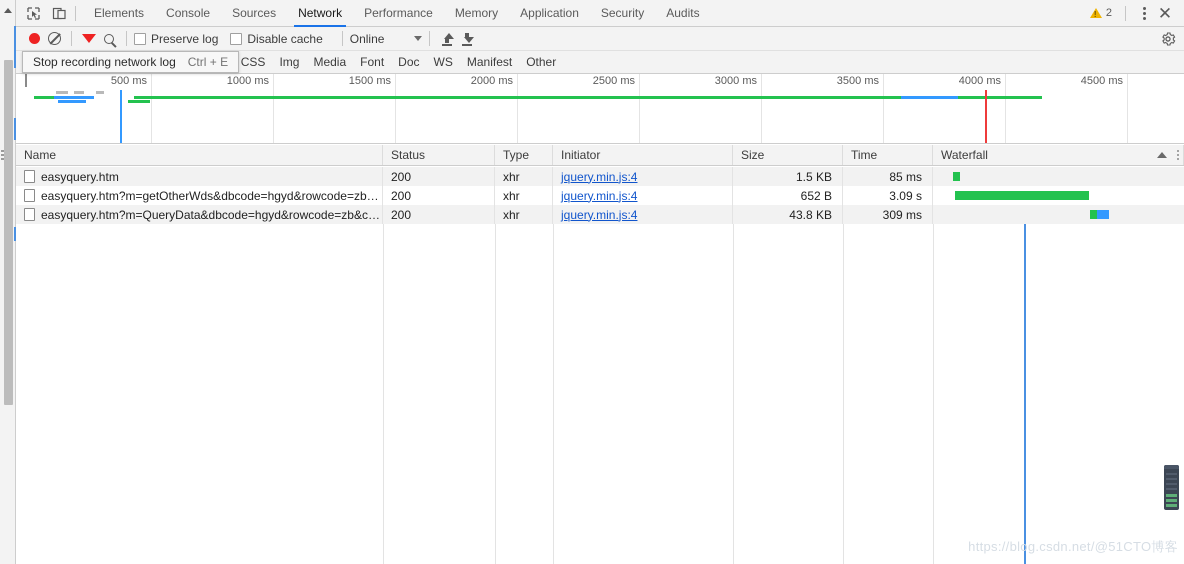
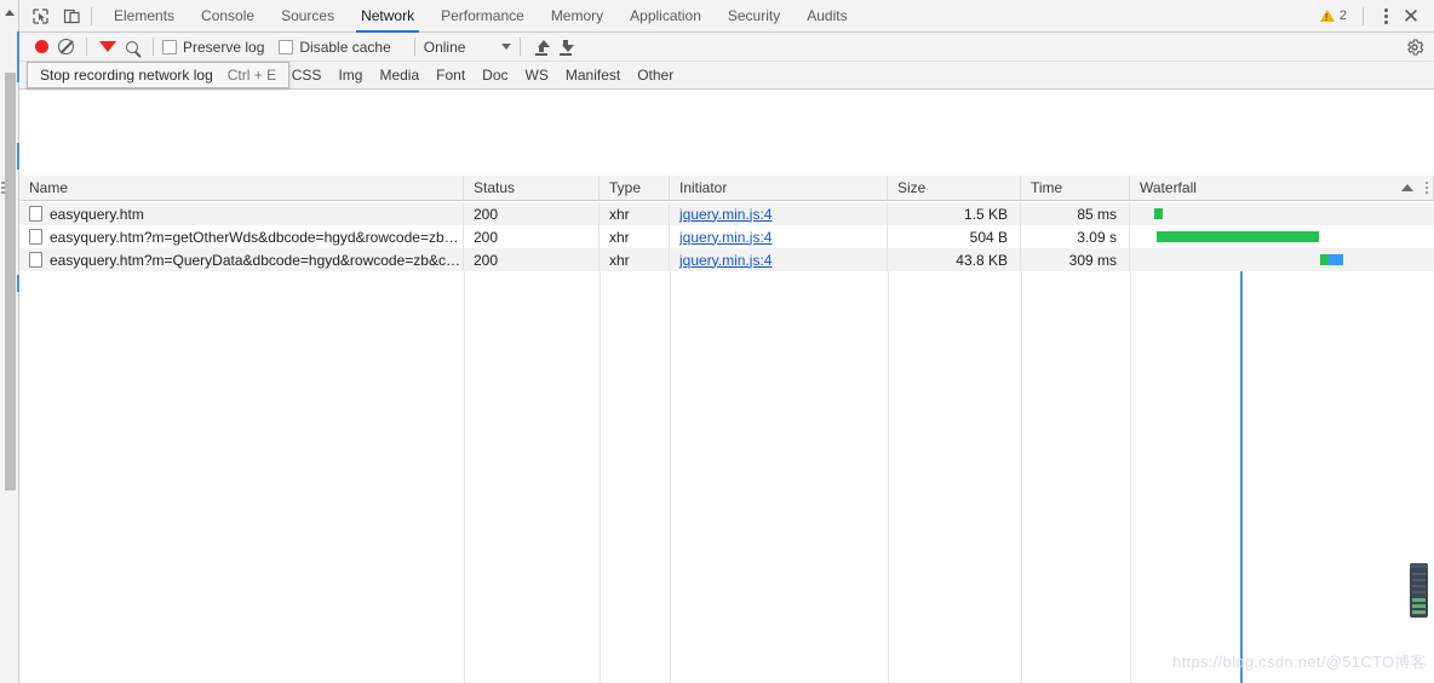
  Elements
  Console
  Sources
  Network
  Performance
  Memory
  Application
  Security
  Audits
  2
  ✕
  Preserve log
  Disable cache
  Online
  CSS
  Img
  Media
  Font
  Doc
  WS
  Manifest
  Other
  Stop recording network log
  Ctrl + E
- 500 ms
- 1000 ms
- 1500 ms
- 2000 ms
- 2500 ms
- 3000 ms
- 3500 ms
- 4000 ms
- 4500 ms
  Name
  Status
  Type
  Initiator
  Size
  Time
  Waterfall
  easyquery.htm
  200
  xhr
  jquery.min.js:4
  1.5 KB
  85 ms
  easyquery.htm?m=getOtherWds&dbcode=hgyd&rowcode=zb&c
  200
  xhr
  jquery.min.js:4
- 652 B
+ 504 B
  3.09 s
  easyquery.htm?m=QueryData&dbcode=hgyd&rowcode=zb&c...e
  200
  xhr
  jquery.min.js:4
  43.8 KB
  309 ms
  https://blog.csdn.net/@51CTO博客
